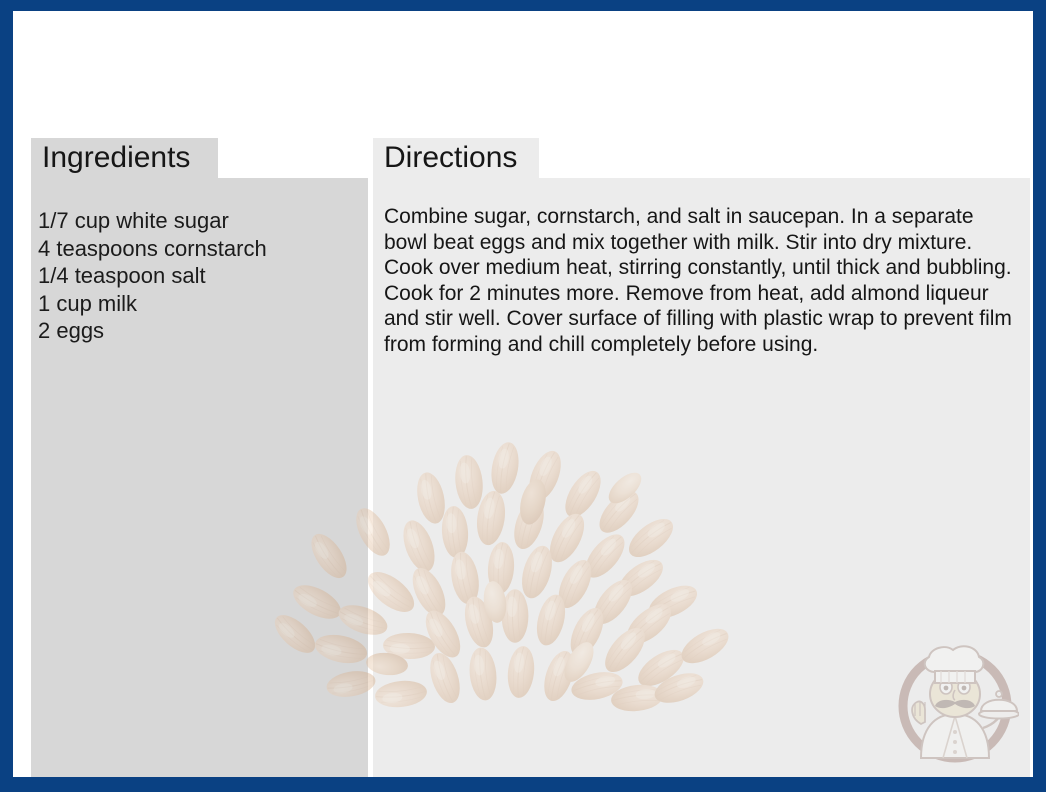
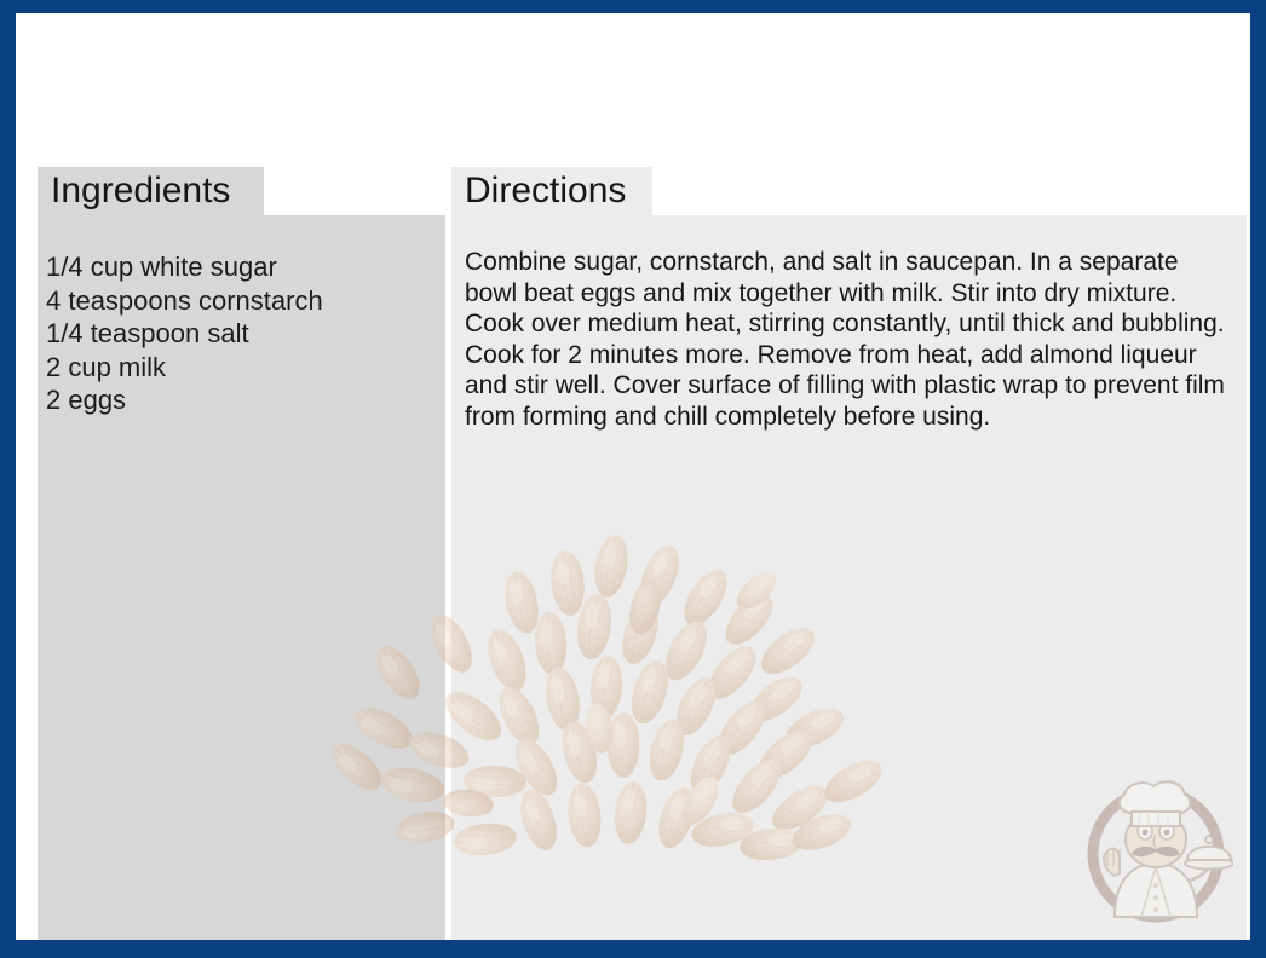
  Ingredients
- 1/7 cup white sugar
+ 1/4 cup white sugar
  4 teaspoons cornstarch
  1/4 teaspoon salt
- 1 cup milk
+ 2 cup milk
  2 eggs
  Directions
  Combine sugar, cornstarch, and salt in saucepan. In a separate bowl beat eggs and mix together with milk. Stir into dry mixture. Cook over medium heat, stirring constantly, until thick and bubbling. Cook for 2 minutes more. Remove from heat, add almond liqueur and stir well. Cover surface of filling with plastic wrap to prevent film from forming and chill completely before using.
